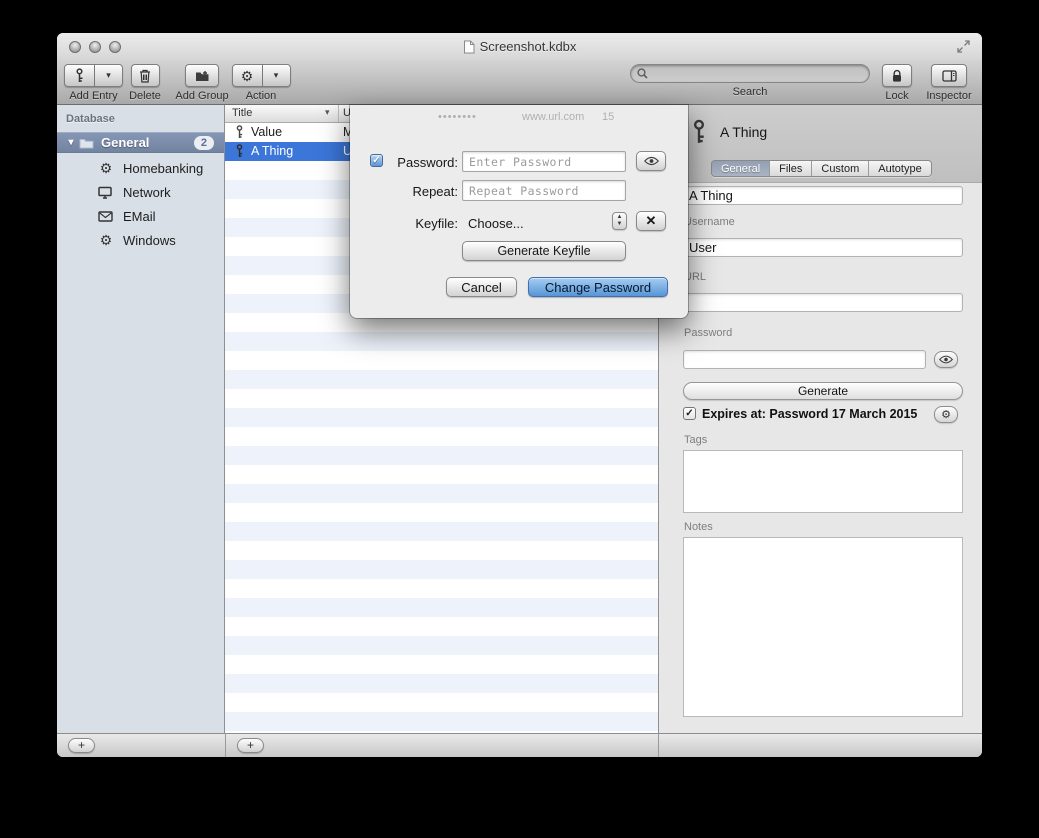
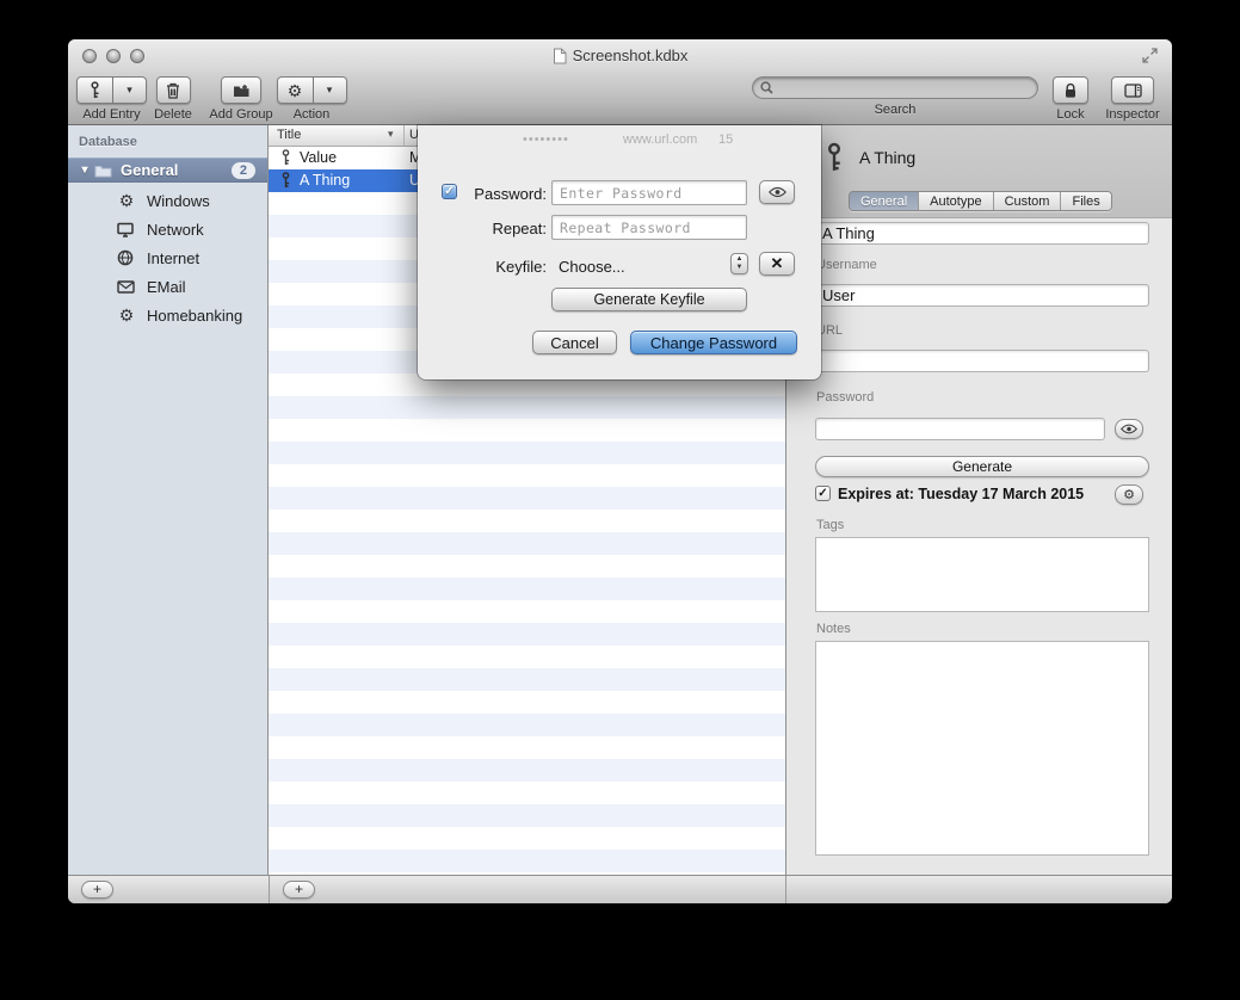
  Screenshot.kdbx
  ▾
  Add Entry
  Delete
  Add Group
  ⚙
  ▾
  Action
  Search
  Lock
  Inspector
  Database
  ▾
  General
  2
  ⚙
- Homebanking
+ Windows
  Network
+ Internet
  EMail
  ⚙
- Windows
+ Homebanking
  Title
  ▾
  Value
  A Thing
  A Thing
  General
- Files
+ Autotype
  Custom
- Autotype
+ Files
  A Thing
  sername
  User
  Password
  Generate
  ✓
- Expires at: Password 17 March 2015
+ Expires at: Tuesday 17 March 2015
  ⚙
  Tags
  Notes
  +
  +
  ••••••••
  www.url.com
  15
  ✓
  Password:
  Enter Password
  Repeat:
  Repeat Password
  Keyfile:
  Choose...
  ✕
  Generate Keyfile
  Cancel
  Change Password
